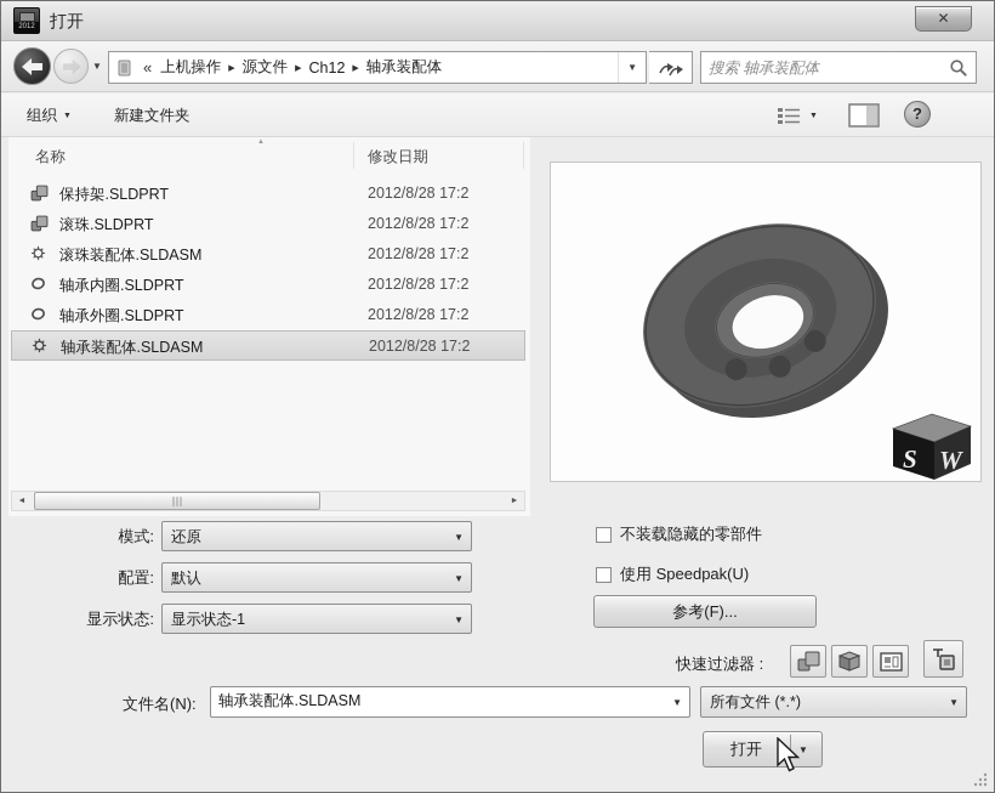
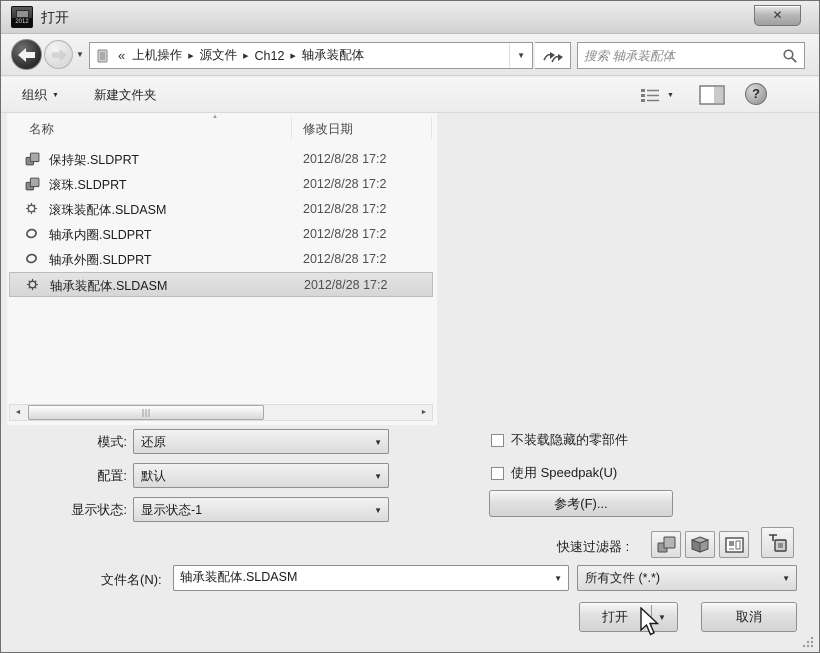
  打开
  ✕
  ▼
  «
  上机操作
  源文件
  Ch12
  轴承装配体
  ▼
  搜索 轴承装配体
  组织
  新建文件夹
  ?
  名称
  修改日期
  保持架.SLDPRT
  2012/8/28 17:2
  滚珠.SLDPRT
  2012/8/28 17:2
  滚珠装配体.SLDASM
  2012/8/28 17:2
  轴承内圈.SLDPRT
  2012/8/28 17:2
  轴承外圈.SLDPRT
  2012/8/28 17:2
  轴承装配体.SLDASM
  2012/8/28 17:2
- S
- W
  模式:
  还原
  ▼
  配置:
  默认
  ▼
  显示状态:
  显示状态-1
  ▼
  不装载隐藏的零部件
  使用 Speedpak(U)
  参考(F)...
  快速过滤器 :
  文件名(N):
  轴承装配体.SLDASM
  ▼
  所有文件 (*.*)
  ▼
  打开
  ▼
+ 取消
